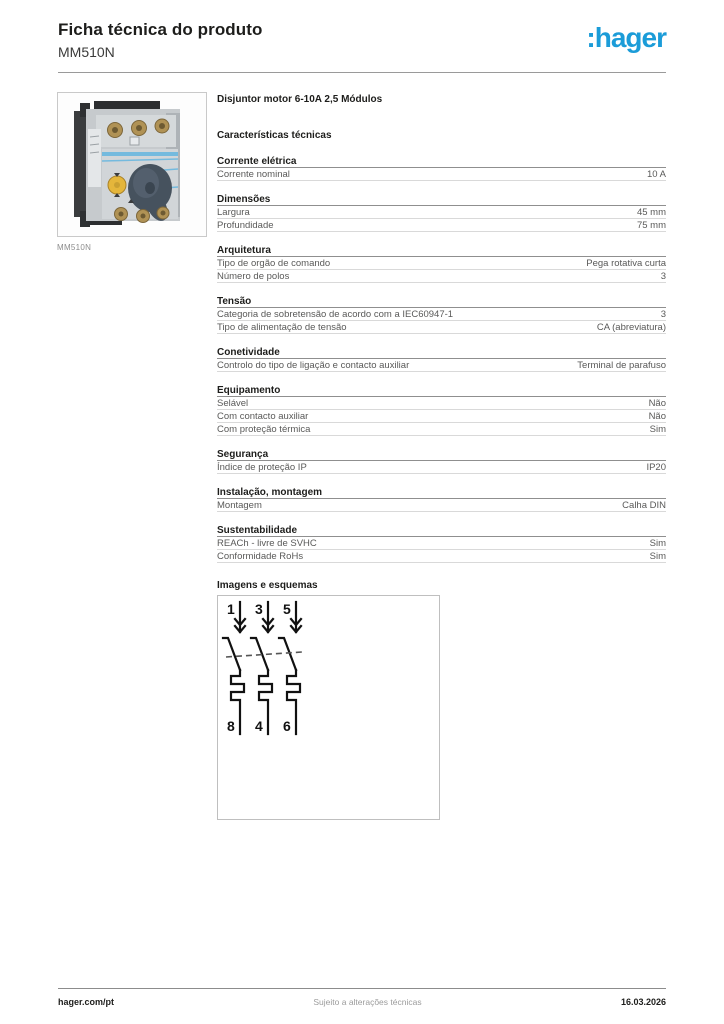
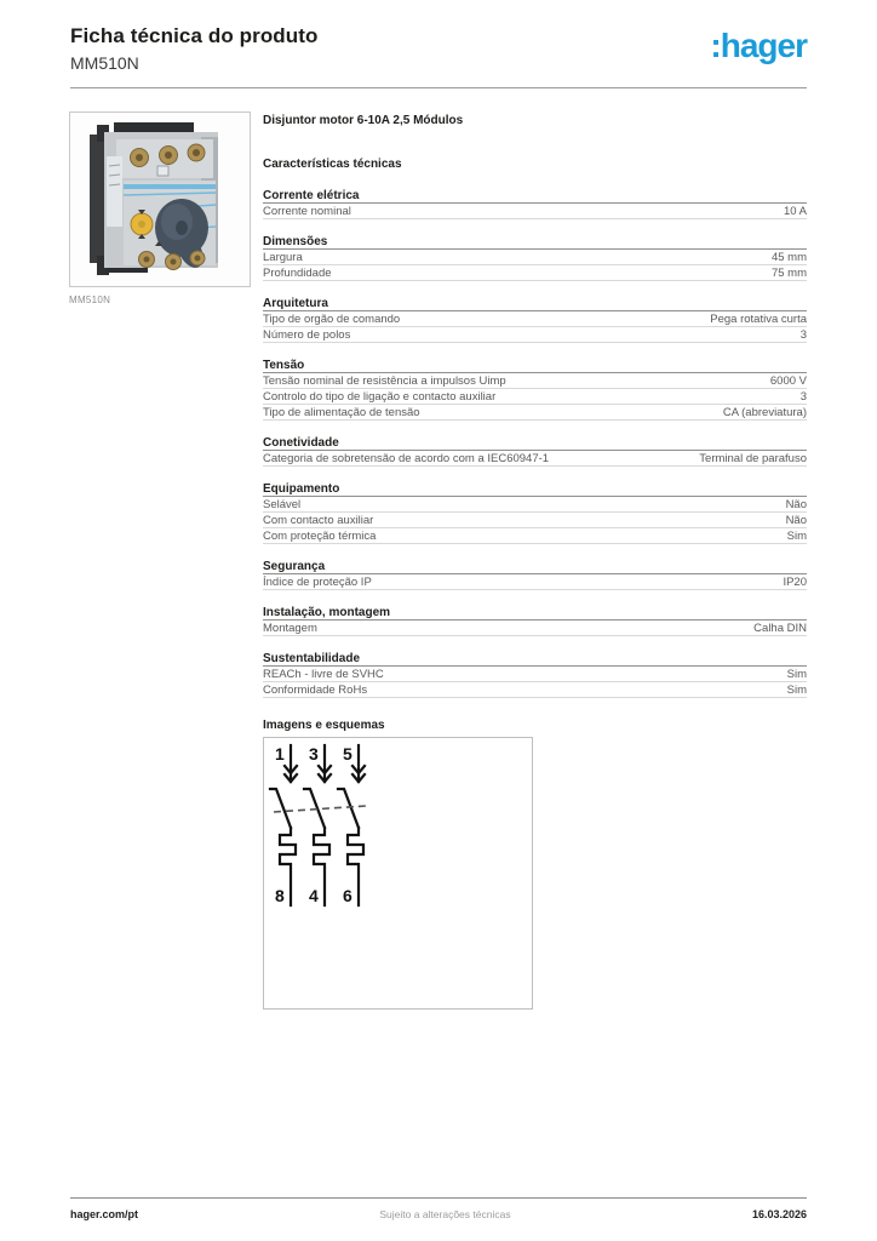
  Ficha técnica do produto
  MM510N
  :hager
  MM510N
  Disjuntor motor 6-10A 2,5 Módulos
  Características técnicas
  Corrente elétrica
  Corrente nominal
  10 A
  Dimensões
  Largura
  45 mm
  Profundidade
  75 mm
  Arquitetura
  Tipo de orgão de comando
  Pega rotativa curta
  Número de polos
  3
  Tensão
+ Tensão nominal de resistência a impulsos Uimp
+ 6000 V
- Categoria de sobretensão de acordo com a IEC60947-1
+ Controlo do tipo de ligação e contacto auxiliar
  3
  Tipo de alimentação de tensão
  CA (abreviatura)
  Conetividade
- Controlo do tipo de ligação e contacto auxiliar
+ Categoria de sobretensão de acordo com a IEC60947-1
  Terminal de parafuso
  Equipamento
  Selável
  Não
  Com contacto auxiliar
  Não
  Com proteção térmica
  Sim
  Segurança
  Índice de proteção IP
  IP20
  Instalação, montagem
  Montagem
  Calha DIN
  Sustentabilidade
  REACh - livre de SVHC
  Sim
  Conformidade RoHs
  Sim
  Imagens e esquemas
  1
  3
  5
  8
  4
  6
  hager.com/pt
  Sujeito a alterações técnicas
  16.03.2026
